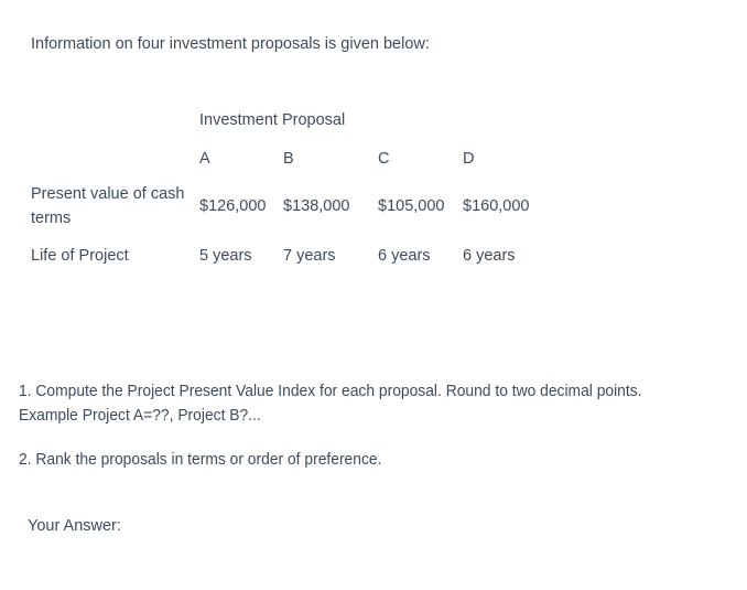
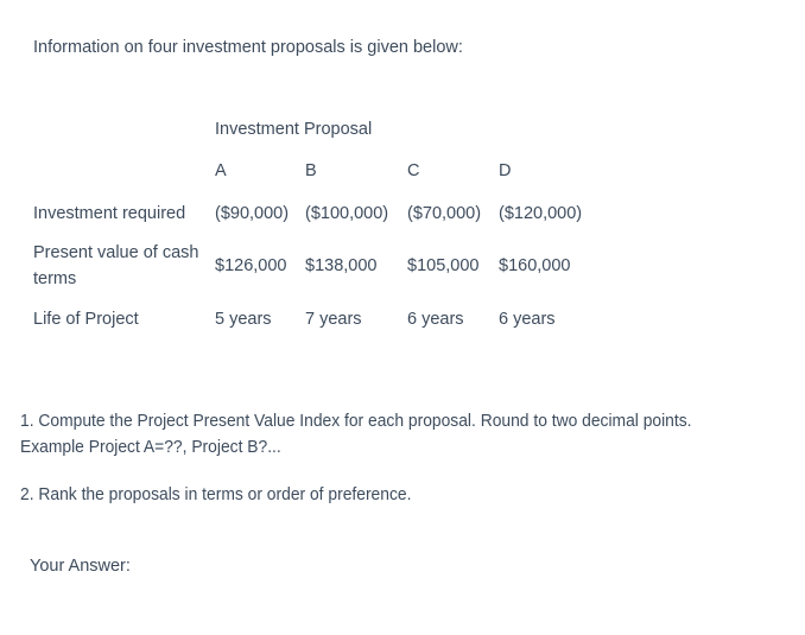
  Information on four investment proposals is given below:
  	Investment Proposal
  	A	B	C	D
+ Investment required	($90,000)	($100,000)	($70,000)	($120,000)
  Present value of cash terms	$126,000	$138,000	$105,000	$160,000
  Life of Project	5 years	7 years	6 years	6 years
  1. Compute the Project Present Value Index for each proposal. Round to two decimal points. Example Project A=??, Project B?...
  2. Rank the proposals in terms or order of preference.
  Your Answer:
